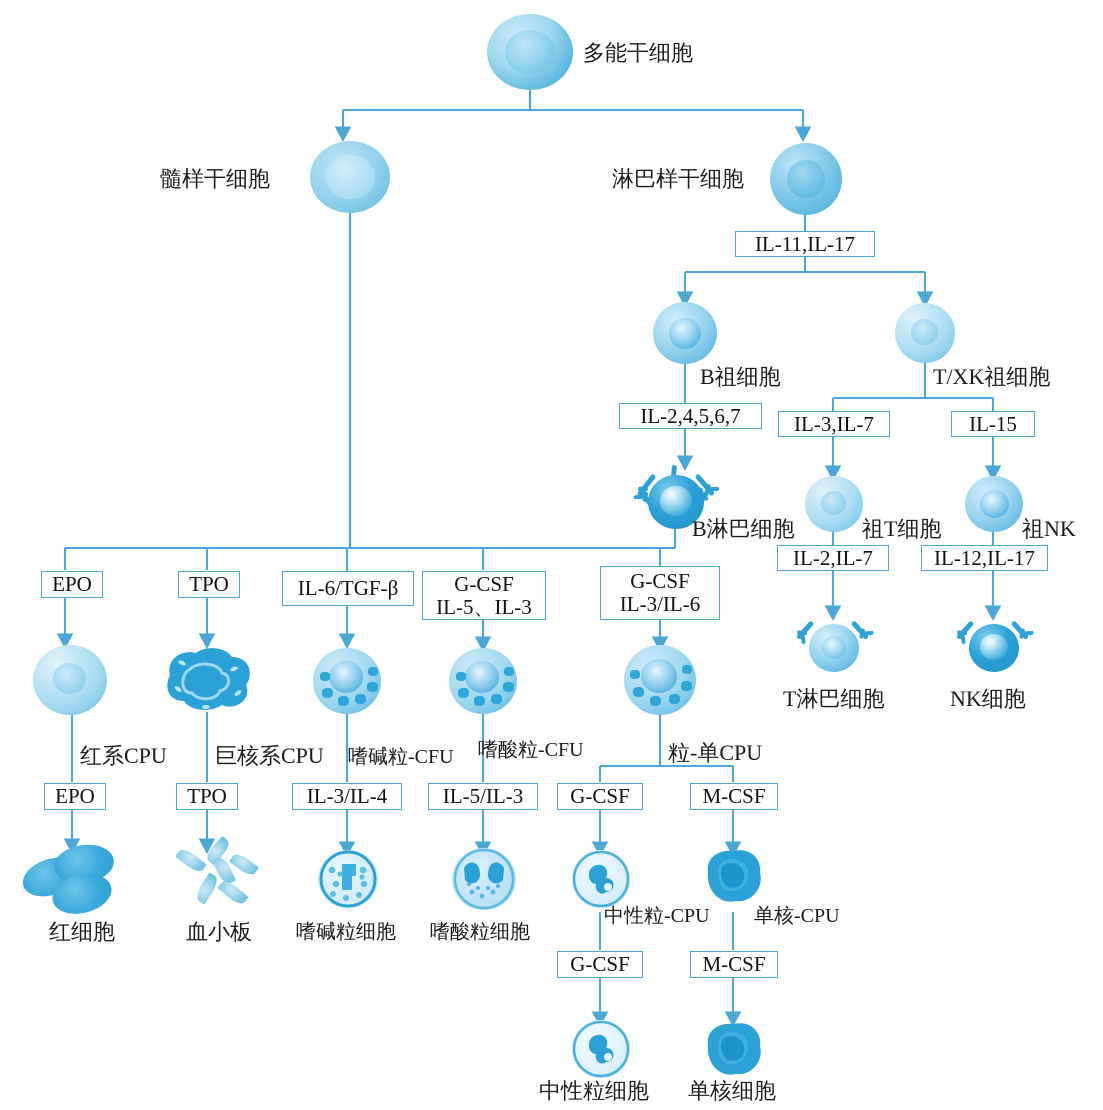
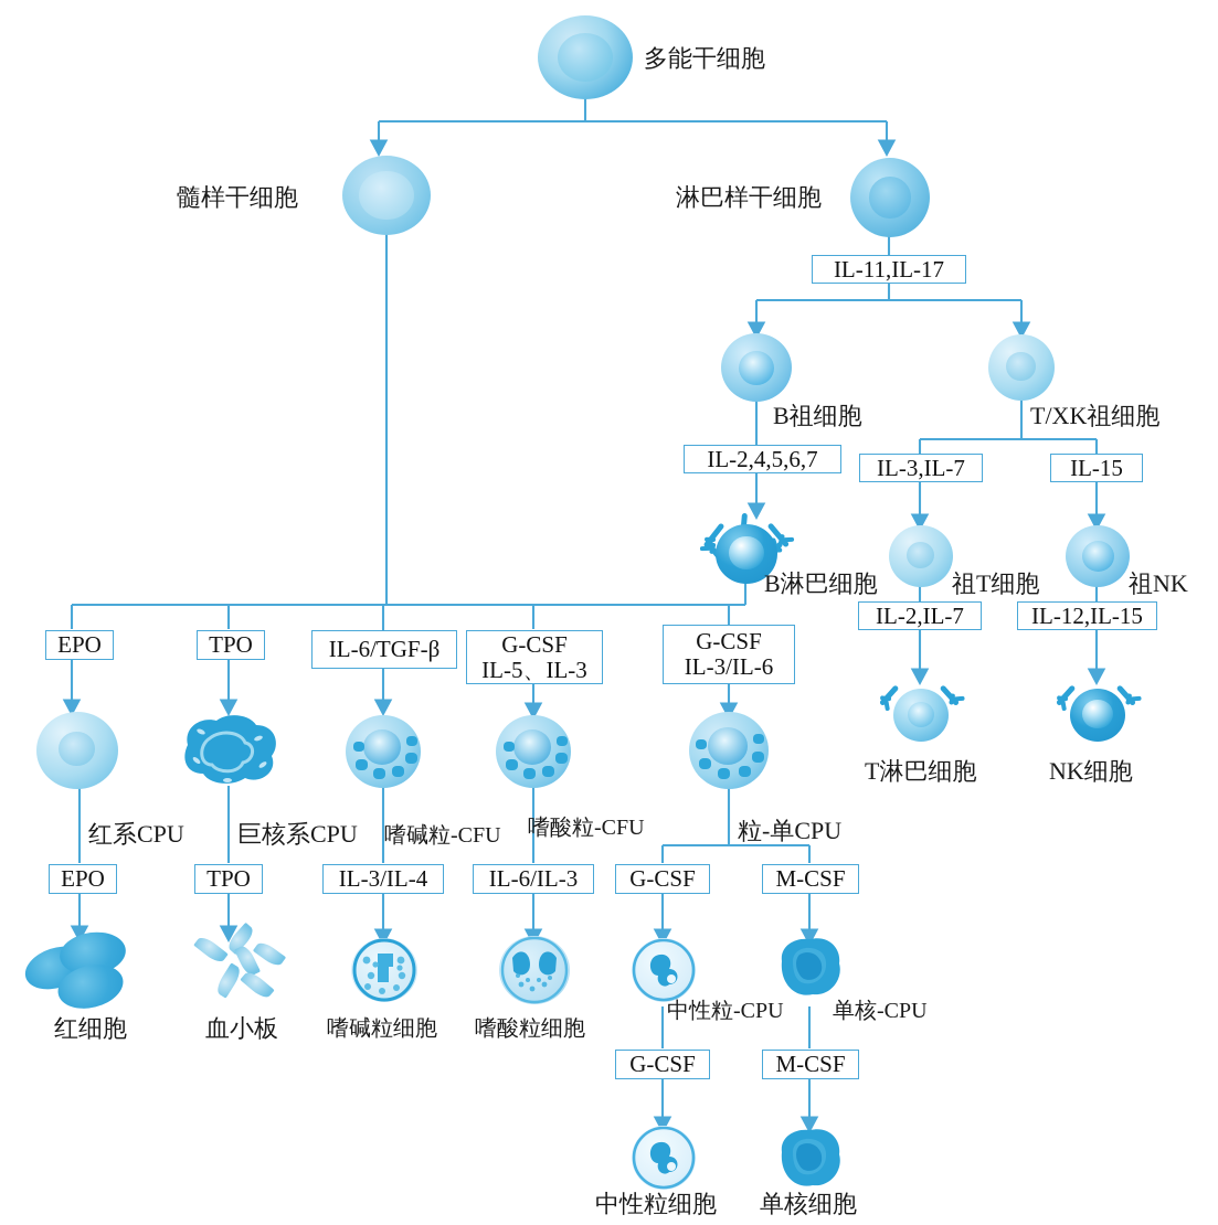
  IL-11,IL-17
  IL-2,4,5,6,7
  IL-3,IL-7
  IL-15
  IL-2,IL-7
- IL-12,IL-17
+ IL-12,IL-15
  EPO
  TPO
  IL-6/TGF-β
  G-CSF
  IL-5、IL-3
  G-CSF
  IL-3/IL-6
  EPO
  TPO
  IL-3/IL-4
- IL-5/IL-3
+ IL-6/IL-3
  G-CSF
  M-CSF
  G-CSF
  M-CSF
  多能干细胞
  髓样干细胞
  淋巴样干细胞
  B祖细胞
  T/XK祖细胞
  B淋巴细胞
  祖T细胞
  祖NK
  T淋巴细胞
  NK细胞
  红系CPU
  巨核系CPU
  嗜碱粒-CFU
  嗜酸粒-CFU
  粒-单CPU
  红细胞
  血小板
  嗜碱粒细胞
  嗜酸粒细胞
  中性粒-CPU
  单核-CPU
  中性粒细胞
  单核细胞
